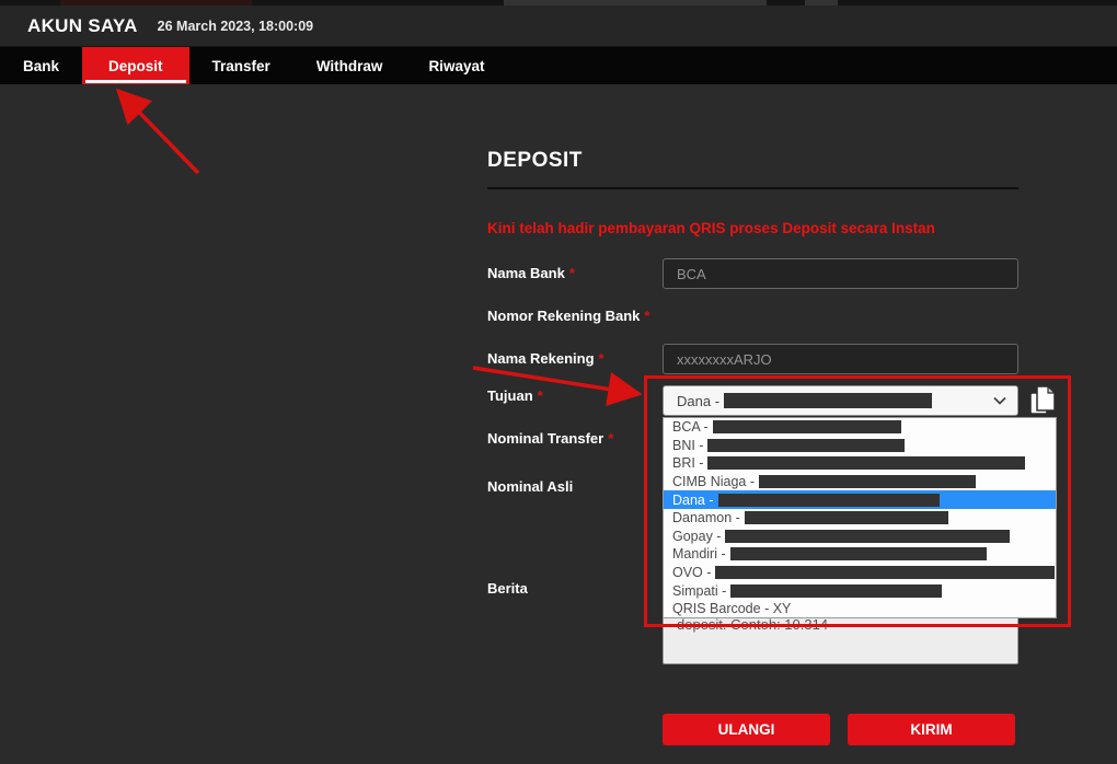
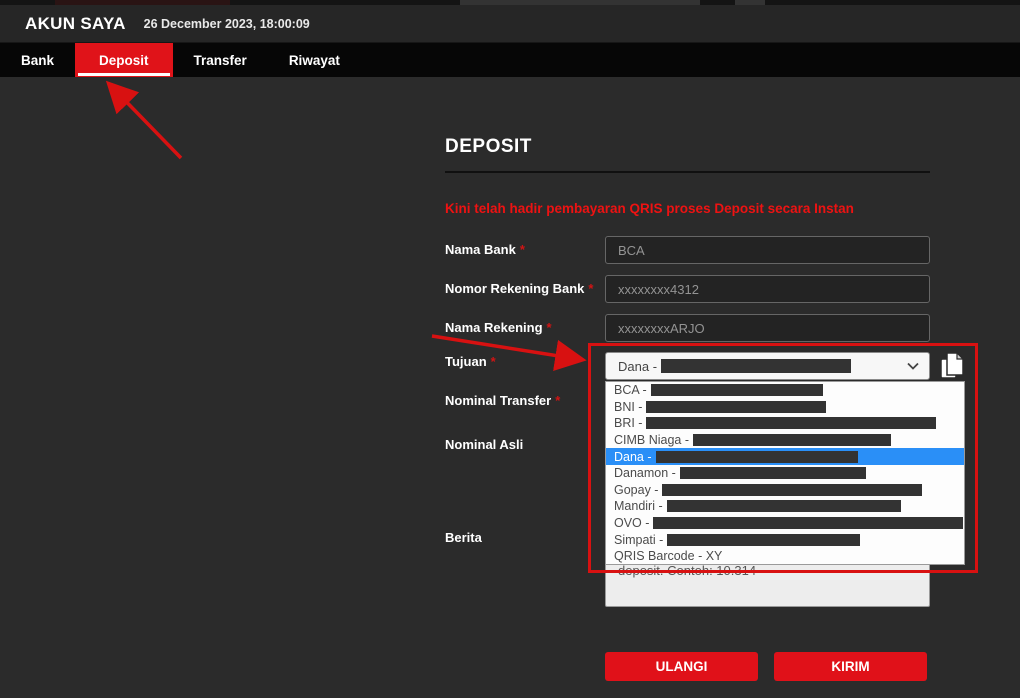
  AKUN SAYA
- 26 March 2023, 18:00:09
+ 26 December 2023, 18:00:09
  Bank
  Deposit
  Transfer
- Withdraw
  Riwayat
  DEPOSIT
  Kini telah hadir pembayaran QRIS proses Deposit secara Instan
  Nama Bank *
  Nomor Rekening Bank *
  Nama Rekening *
  Tujuan *
  Nominal Transfer *
  Nominal Asli
  Berita
  BCA
+ xxxxxxxx4312
  xxxxxxxxARJO
  deposit. Contoh: 10.314
  Dana -
  BCA -
  BNI -
  BRI -
  CIMB Niaga -
  Dana -
  Danamon -
  Gopay -
  Mandiri -
  OVO -
  Simpati -
  QRIS Barcode - XY
  ULANGI
  KIRIM
